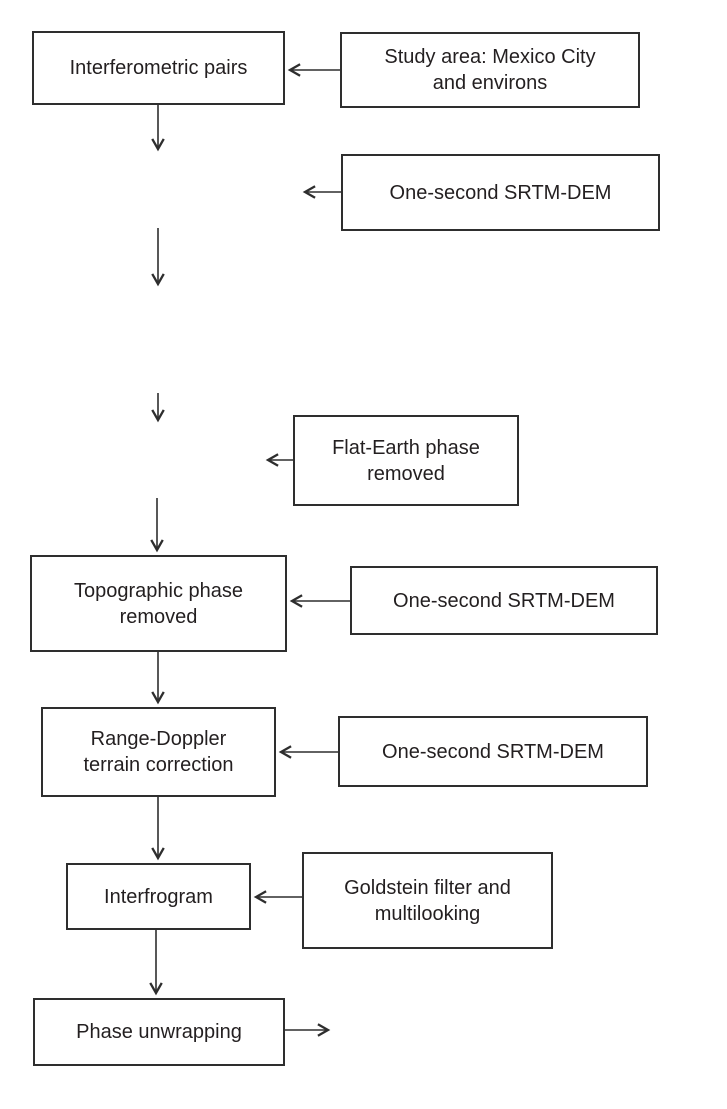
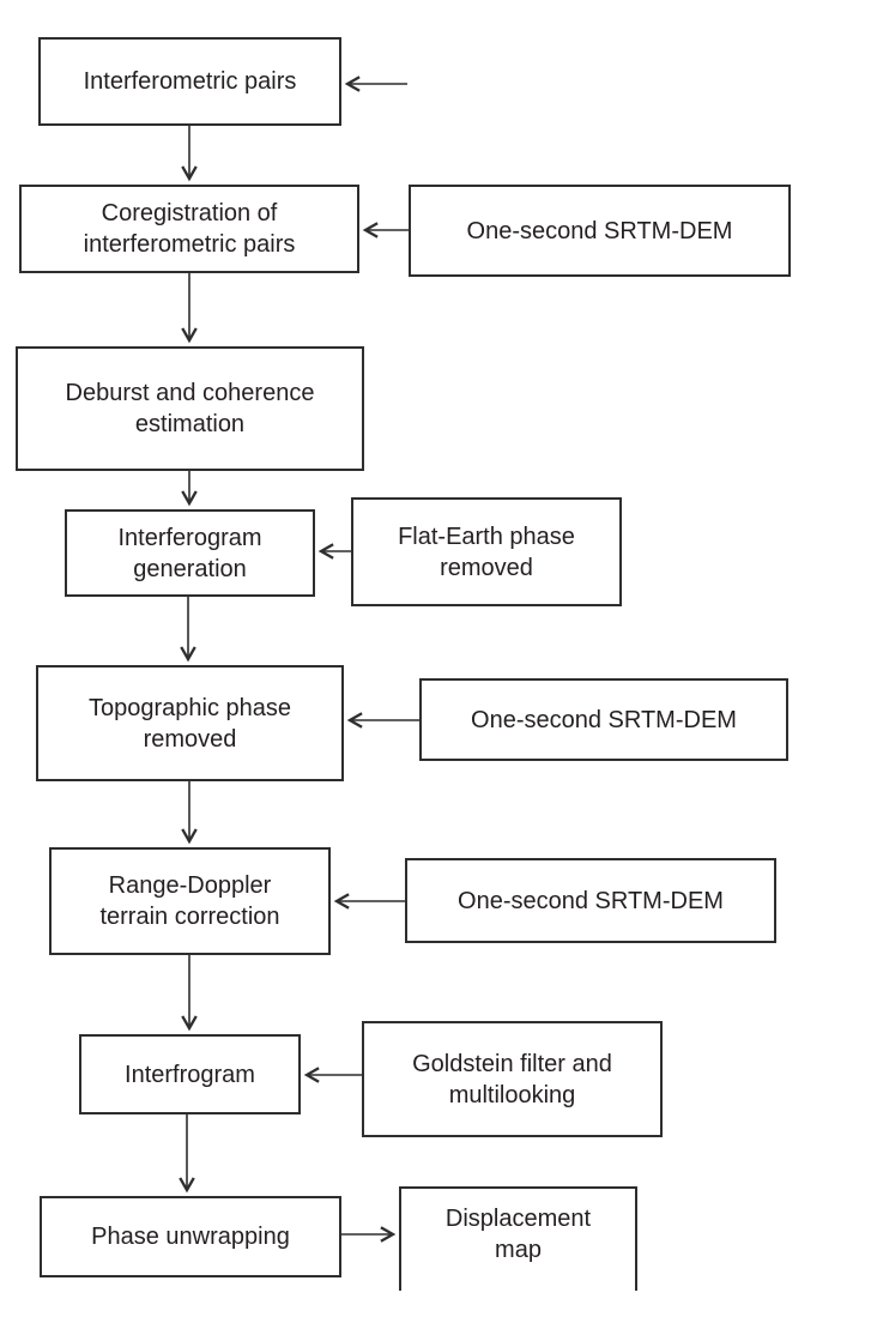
  Interferometric pairs
+ Coregistration of
+ interferometric pairs
+ Deburst and coherence
+ estimation
+ Interferogram
+ generation
  Topographic phase
  removed
  Range-Doppler
  terrain correction
  Interfrogram
  Phase unwrapping
- Study area: Mexico City
- and environs
  One-second SRTM-DEM
  Flat-Earth phase
  removed
  One-second SRTM-DEM
  One-second SRTM-DEM
  Goldstein filter and
  multilooking
+ Displacement
+ map
